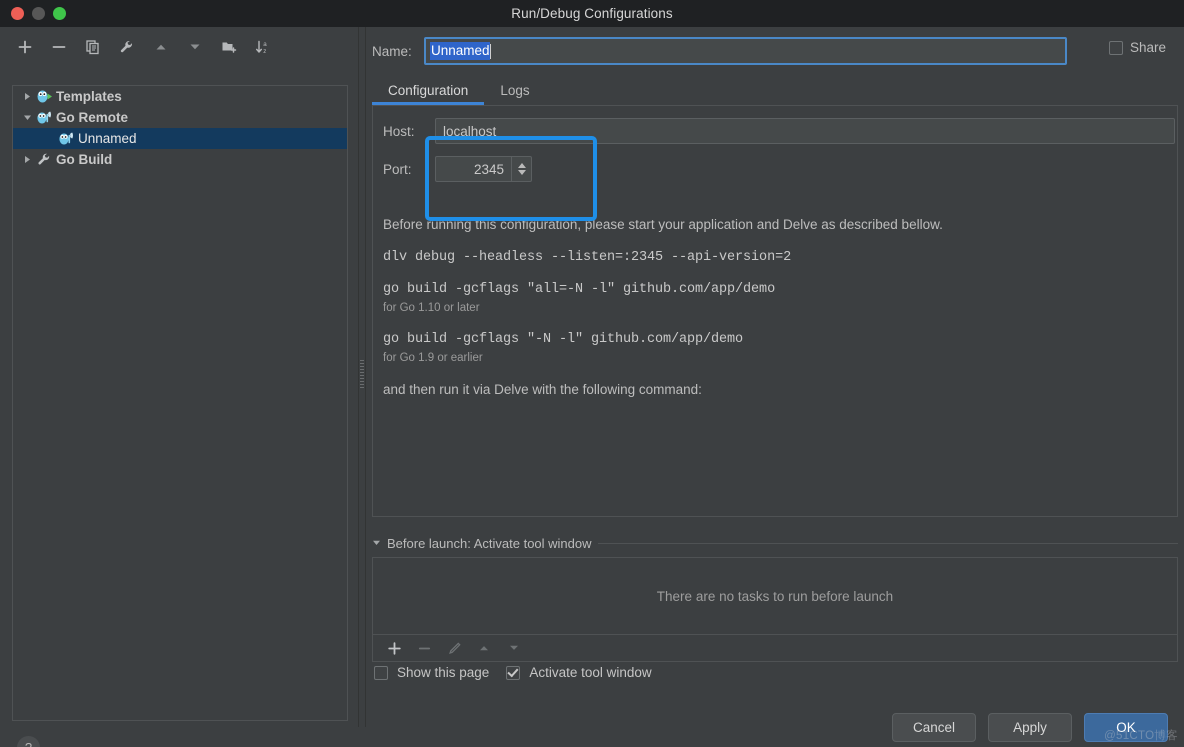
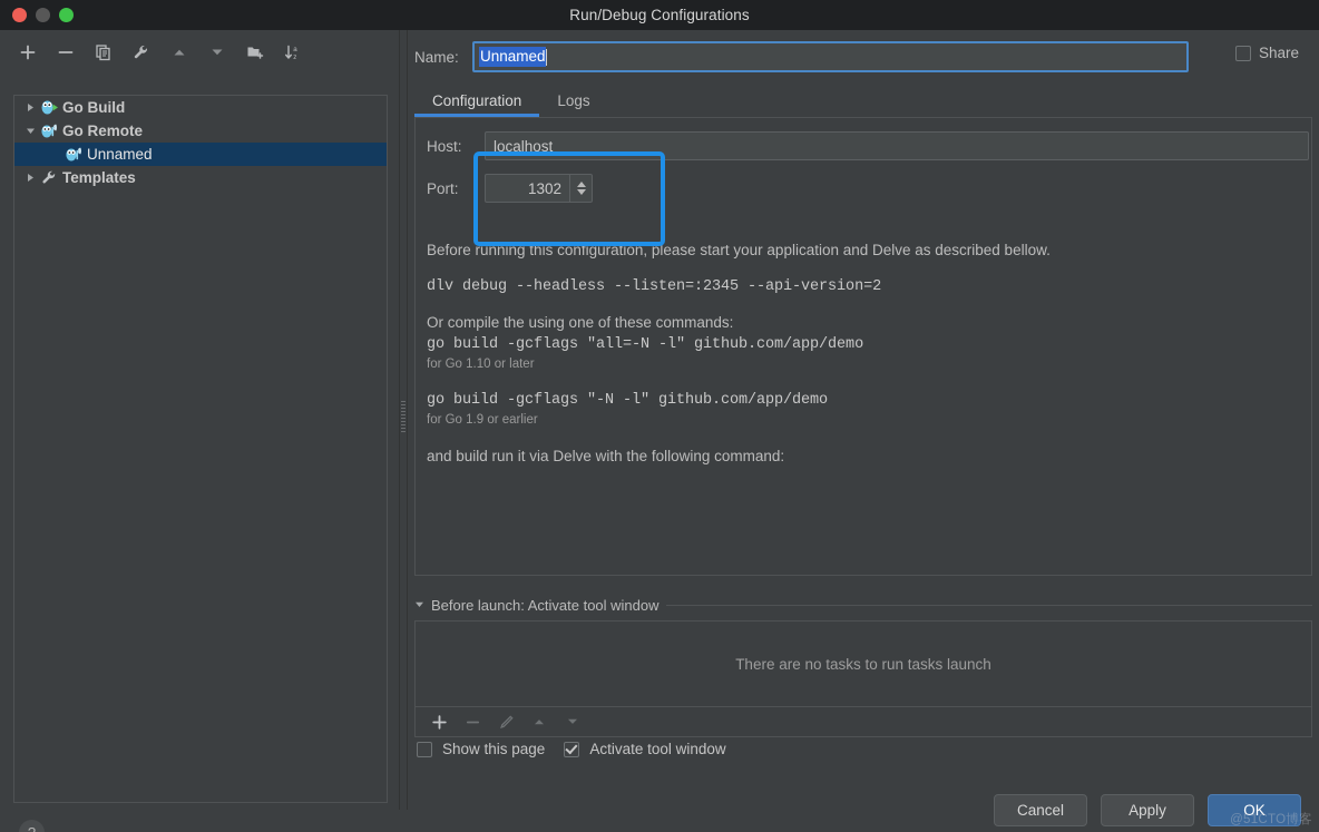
  Run/Debug Configurations
- Templates
+ Go Build
  Go Remote
  Unnamed
- Go Build
+ Templates
  Name:
  Unnamed
  Share
  Configuration
  Logs
  Host:
  localhost
  Port:
- 2345
+ 1302
  Before running this configuration, please start your application and Delve as described bellow.
  dlv debug --headless --listen=:2345 --api-version=2
+ Or compile the using one of these commands:
  go build -gcflags "all=-N -l" github.com/app/demo
  for Go 1.10 or later
  go build -gcflags "-N -l" github.com/app/demo
  for Go 1.9 or earlier
- and then run it via Delve with the following command:
+ and build run it via Delve with the following command:
  Before launch: Activate tool window
- There are no tasks to run before launch
+ There are no tasks to run tasks launch
  Show this page
  Activate tool window
  Cancel
  Apply
  OK
  @51CTO博客
